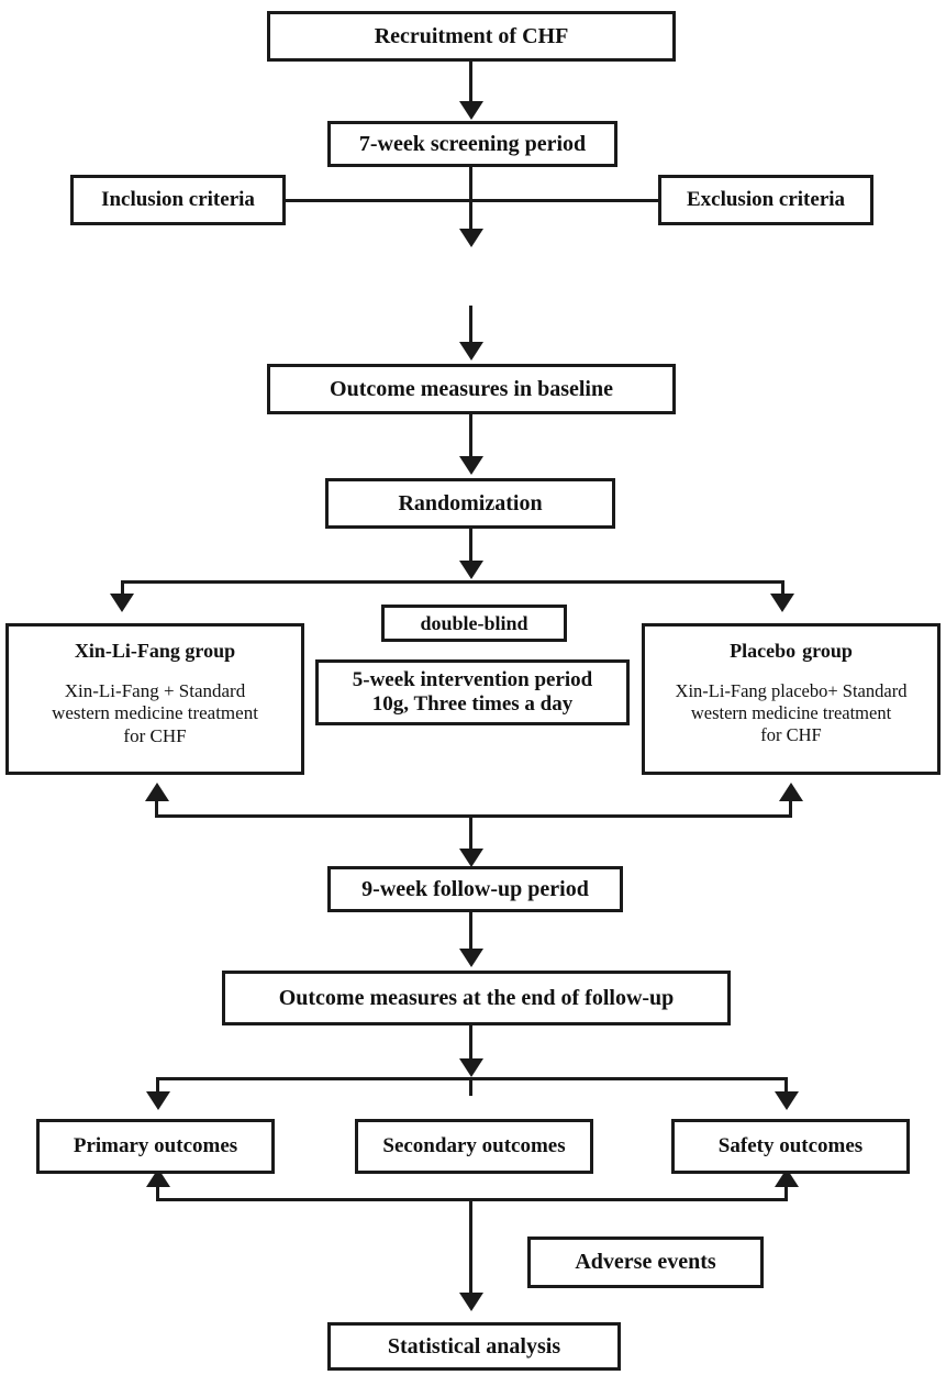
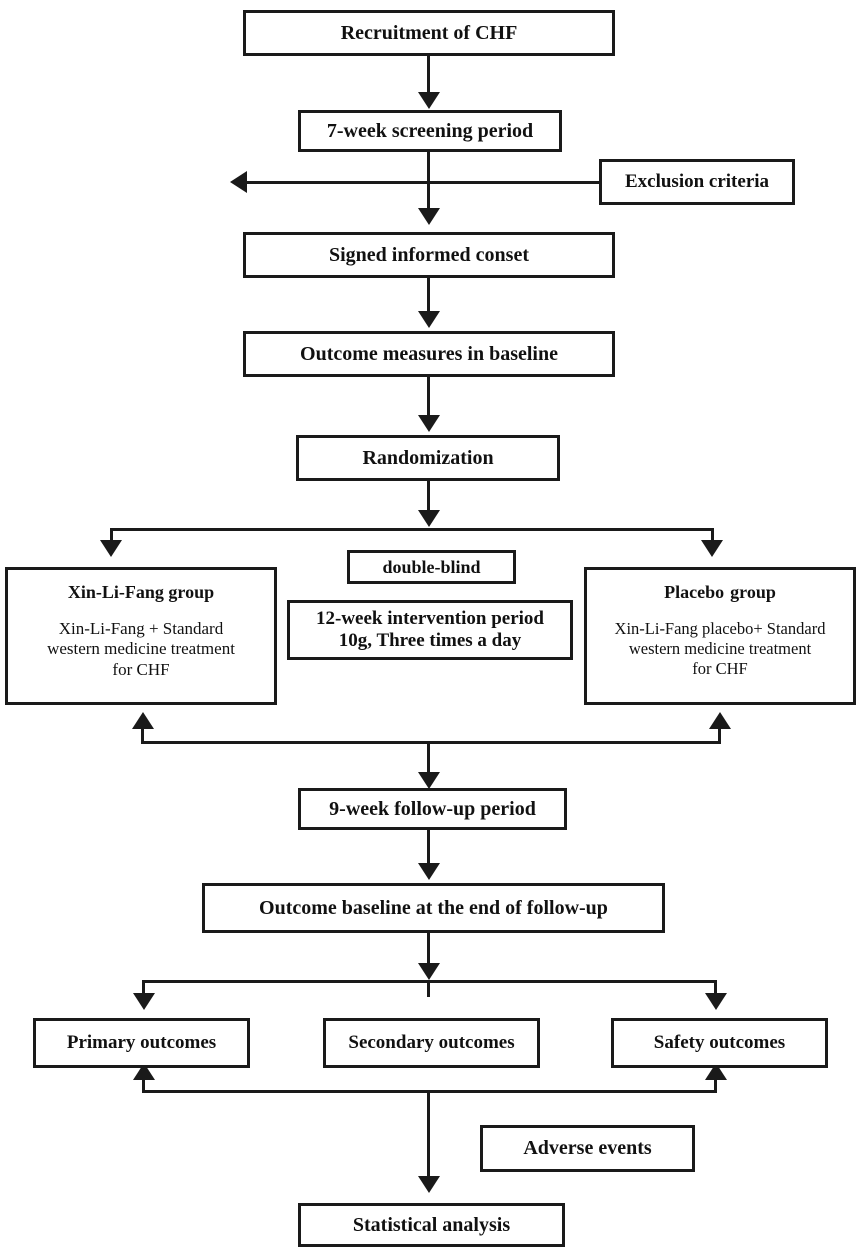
  Recruitment of CHF
  7-week screening period
- Inclusion criteria
  Exclusion criteria
+ Signed informed conset
  Outcome measures in baseline
  Randomization
  Xin-Li-Fang group
  Xin-Li-Fang + Standard
  western medicine treatment
  for CHF
  double-blind
- 5-week intervention period
+ 12-week intervention period
  10g, Three times a day
  Placebo group
  Xin-Li-Fang placebo+ Standard
  western medicine treatment
  for CHF
  9-week follow-up period
- Outcome measures at the end of follow-up
+ Outcome baseline at the end of follow-up
  Primary outcomes
  Secondary outcomes
  Safety outcomes
  Adverse events
  Statistical analysis
